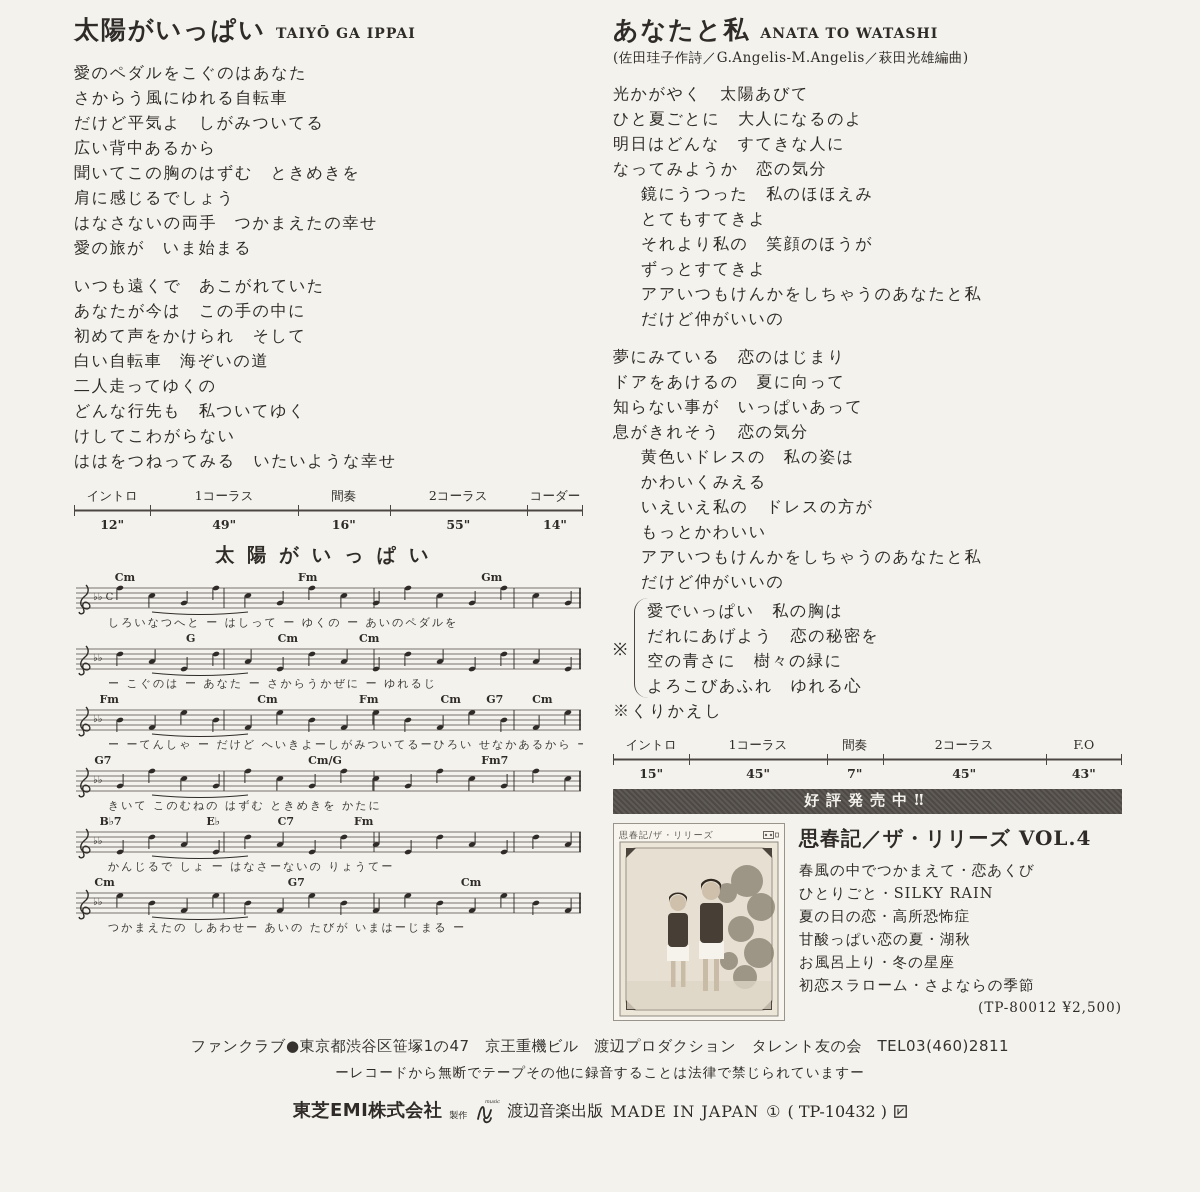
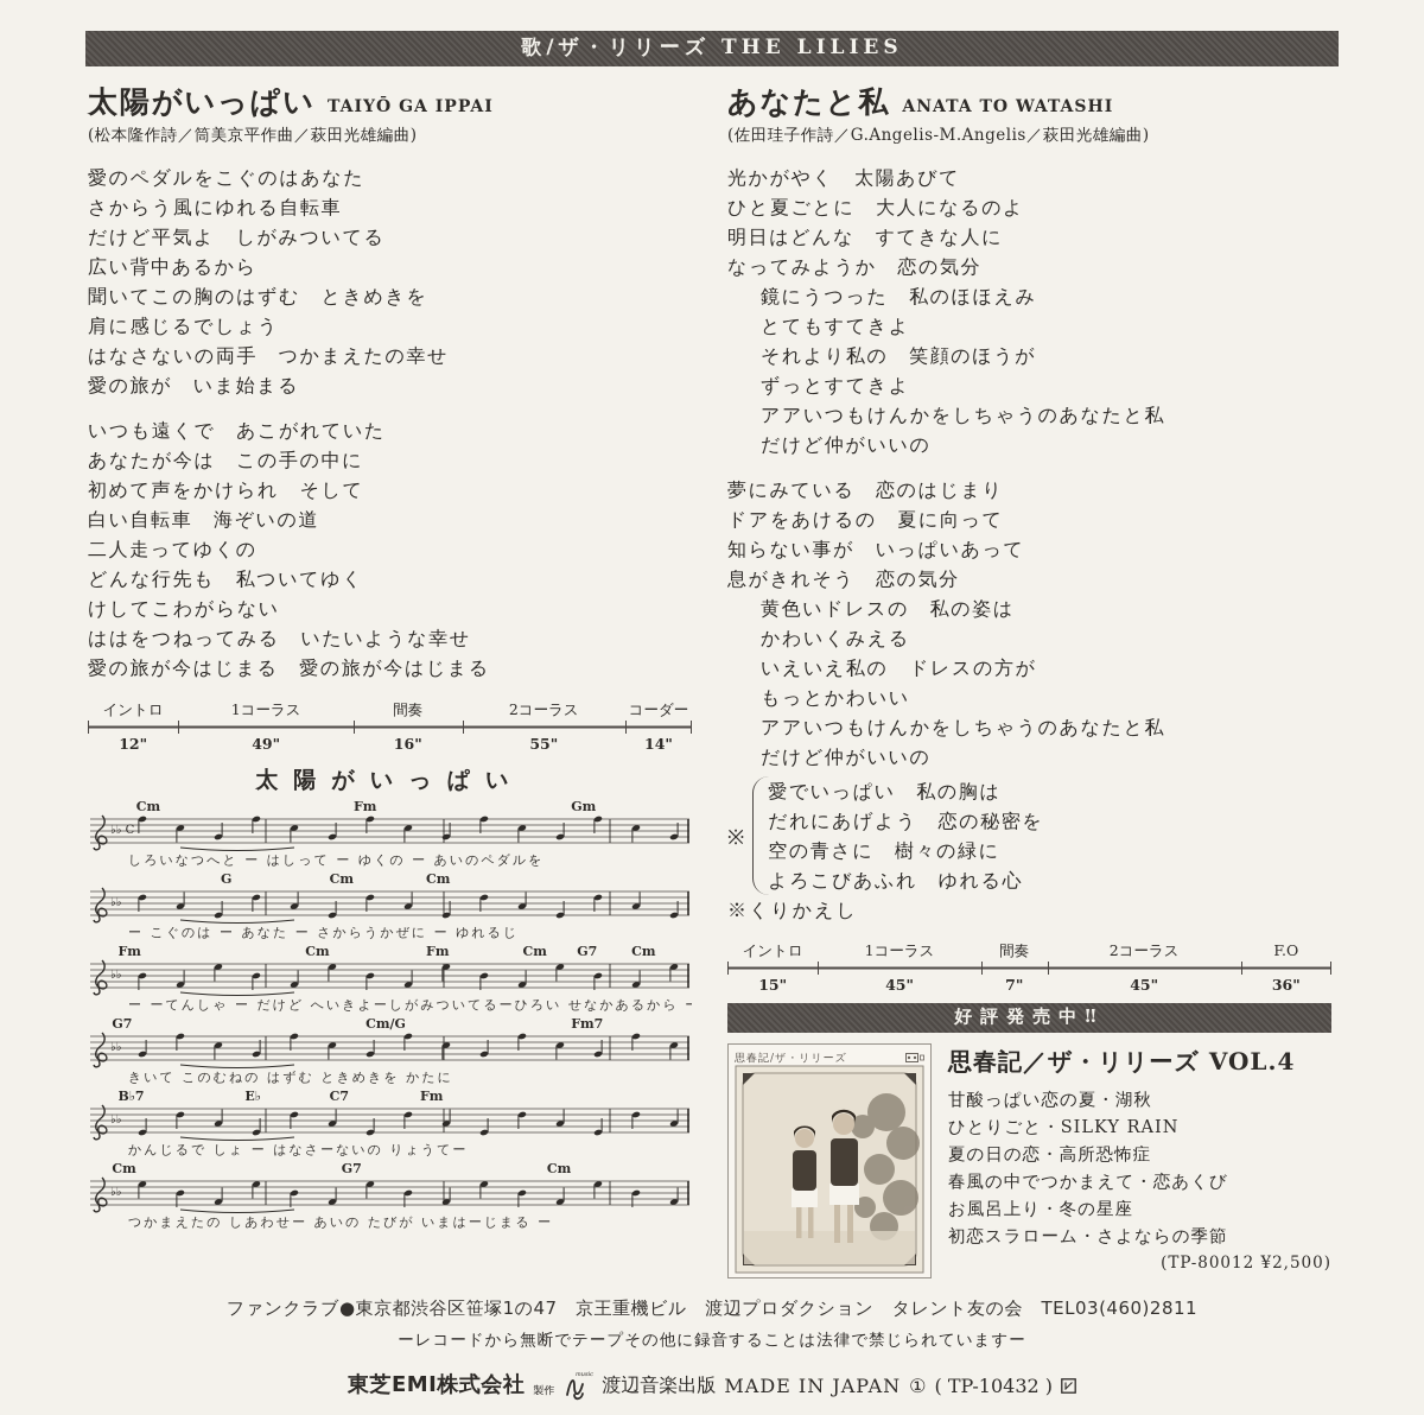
+ 歌/ザ・リリーズ THE LILIES
  太陽がいっぱい TAIYŌ GA IPPAI
+ (松本隆作詩／筒美京平作曲／萩田光雄編曲)
  愛のペダルをこぐのはあなた
  さからう風にゆれる自転車
  だけど平気よ しがみついてる
  広い背中あるから
  聞いてこの胸のはずむ ときめきを
  肩に感じるでしょう
  はなさないの両手 つかまえたの幸せ
  愛の旅が いま始まる
  いつも遠くで あこがれていた
  あなたが今は この手の中に
  初めて声をかけられ そして
  白い自転車 海ぞいの道
  二人走ってゆくの
  どんな行先も 私ついてゆく
  けしてこわがらない
  ははをつねってみる いたいような幸せ
+ 愛の旅が今はじまる 愛の旅が今はじまる
  イントロ
  12"
  1コーラス
  49"
  間奏
  16"
  2コーラス
  55"
  コーダー
  14"
  太陽がいっぱい
  Cm
  Fm
  Gm
  ♭♭ C
  しろいなつへと ー はしって ー ゆくの ー あいのペダルを
  G
  Cm
  Cm
  ♭♭
  ー こぐのは ー あなた ー さからうかぜに ー ゆれるじ
  Fm
  Cm
  Fm
  Cm
  G7
  Cm
  ♭♭
  ー ーてんしゃ ー だけど へいきよーしがみついてるーひろい せなかあるから
  G7
  Cm/G
  Fm7
  ♭♭
  きいて このむねの はずむ ときめきを かたに
  B♭7
  E♭
  C7
  Fm
  ♭♭
  かんじるで しょ ー はなさーないの りょうてー
  Cm
  G7
  Cm
  ♭♭
  つかまえたの しあわせー あいの たびが いまはーじまる ー
  あなたと私 ANATA TO WATASHI
  (佐田珪子作詩／G.Angelis-M.Angelis／萩田光雄編曲)
  光かがやく 太陽あびて
  ひと夏ごとに 大人になるのよ
  明日はどんな すてきな人に
  なってみようか 恋の気分
  鏡にうつった 私のほほえみ
  とてもすてきよ
  それより私の 笑顔のほうが
  ずっとすてきよ
  アアいつもけんかをしちゃうのあなたと私
  だけど仲がいいの
  夢にみている 恋のはじまり
  ドアをあけるの 夏に向って
  知らない事が いっぱいあって
  息がきれそう 恋の気分
  黄色いドレスの 私の姿は
  かわいくみえる
  いえいえ私の ドレスの方が
  もっとかわいい
  アアいつもけんかをしちゃうのあなたと私
  だけど仲がいいの
  ※
  愛でいっぱい 私の胸は
  だれにあげよう 恋の秘密を
  空の青さに 樹々の緑に
  よろこびあふれ ゆれる心
  ※くりかえし
  イントロ
  15"
  1コーラス
  45"
  間奏
  7"
  2コーラス
  45"
  F.O
- 43"
+ 36"
  好評発売中‼
  思春記/ザ・リリーズ
  思春記／ザ・リリーズ VOL.4
- 春風の中でつかまえて・恋あくび
+ 甘酸っぱい恋の夏・湖秋
  ひとりごと・SILKY RAIN
  夏の日の恋・高所恐怖症
- 甘酸っぱい恋の夏・湖秋
+ 春風の中でつかまえて・恋あくび
  お風呂上り・冬の星座
  初恋スラローム・さよならの季節
  (TP-80012 ¥2,500)
  ファンクラブ●東京都渋谷区笹塚1の47 京王重機ビル 渡辺プロダクション タレント友の会 TEL03(460)2811
  ーレコードから無断でテープその他に録音することは法律で禁じられていますー
  東芝EMI株式会社
  製作
  渡辺音楽出版
  MADE IN JAPAN
  ①
  ( TP-10432 )
